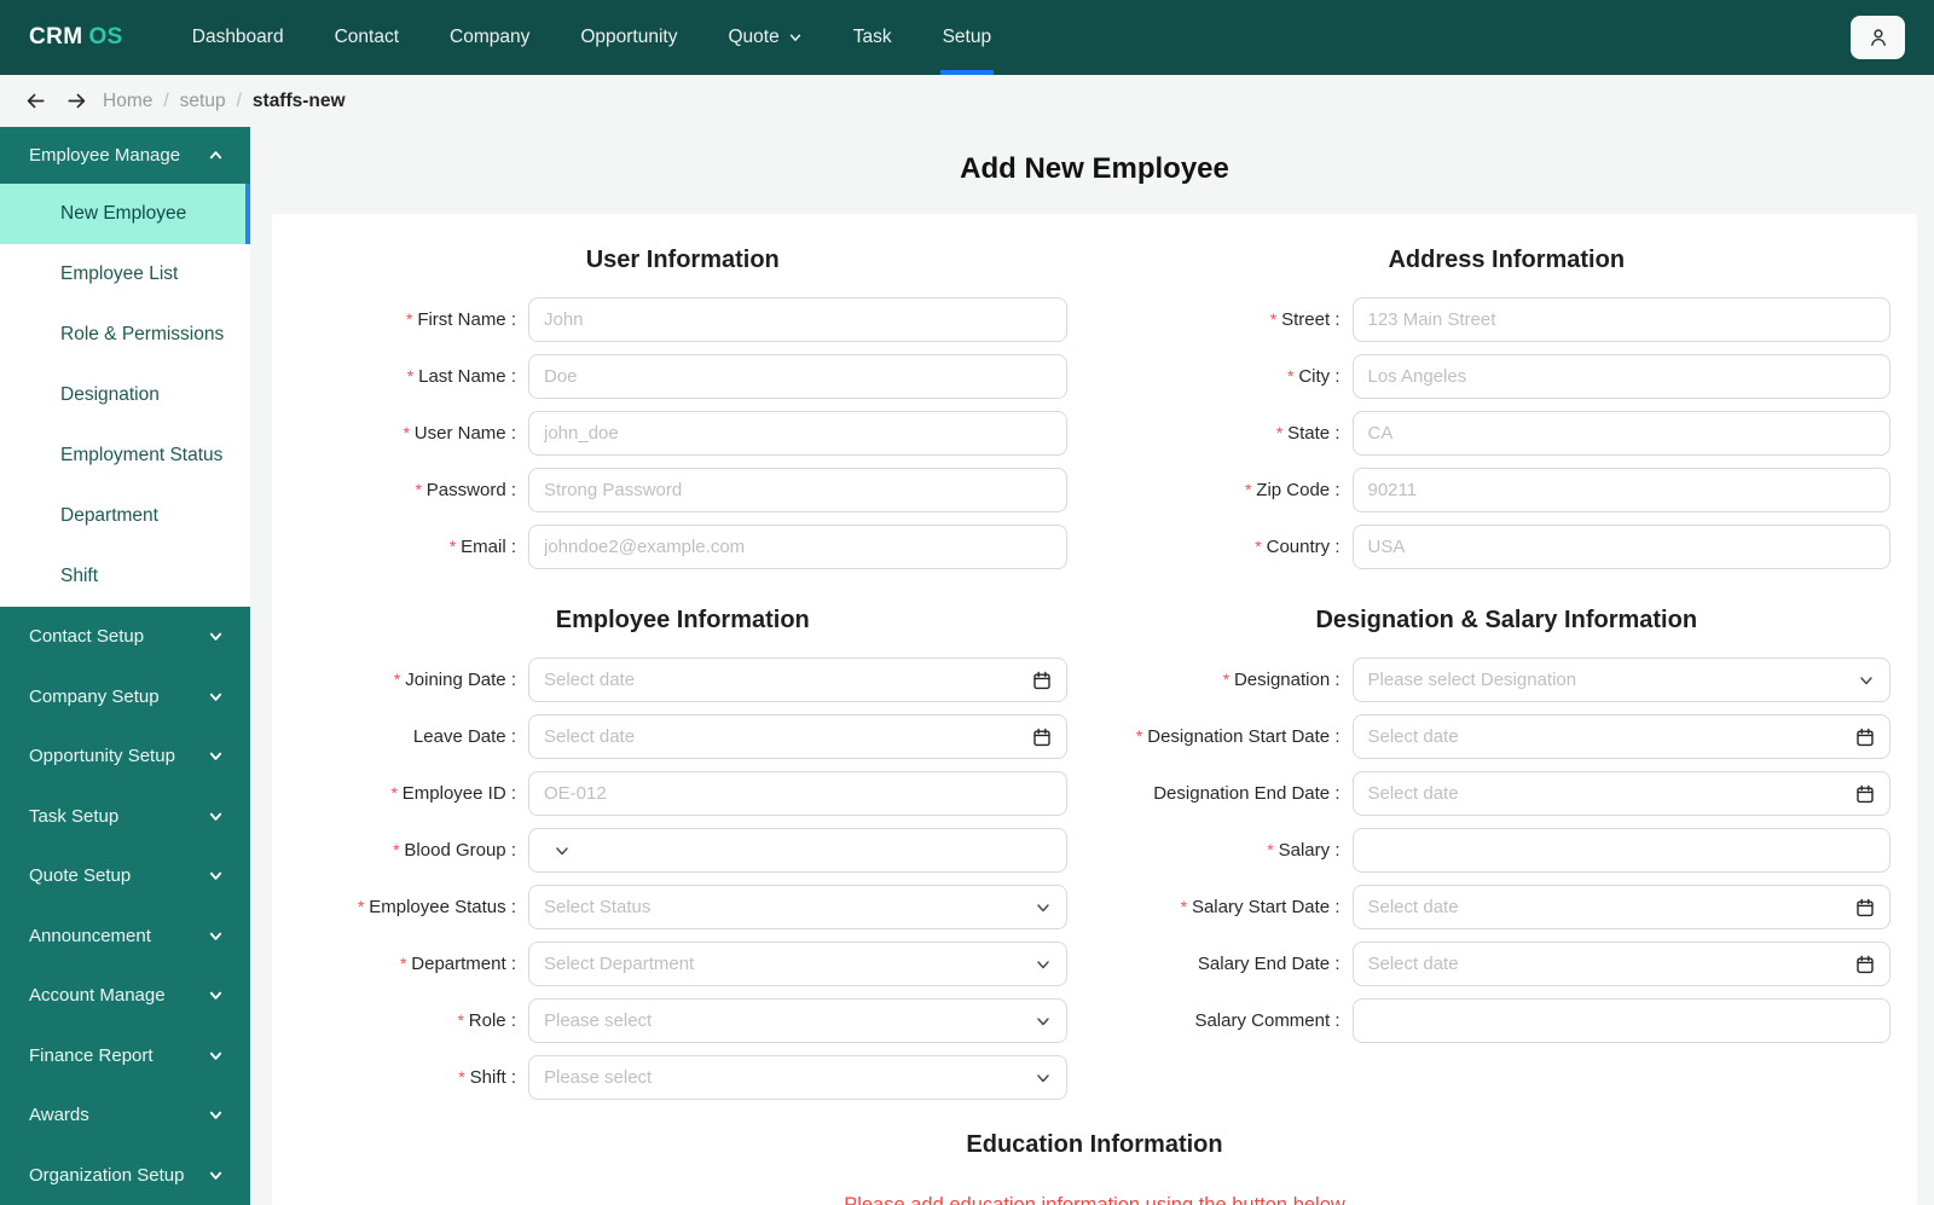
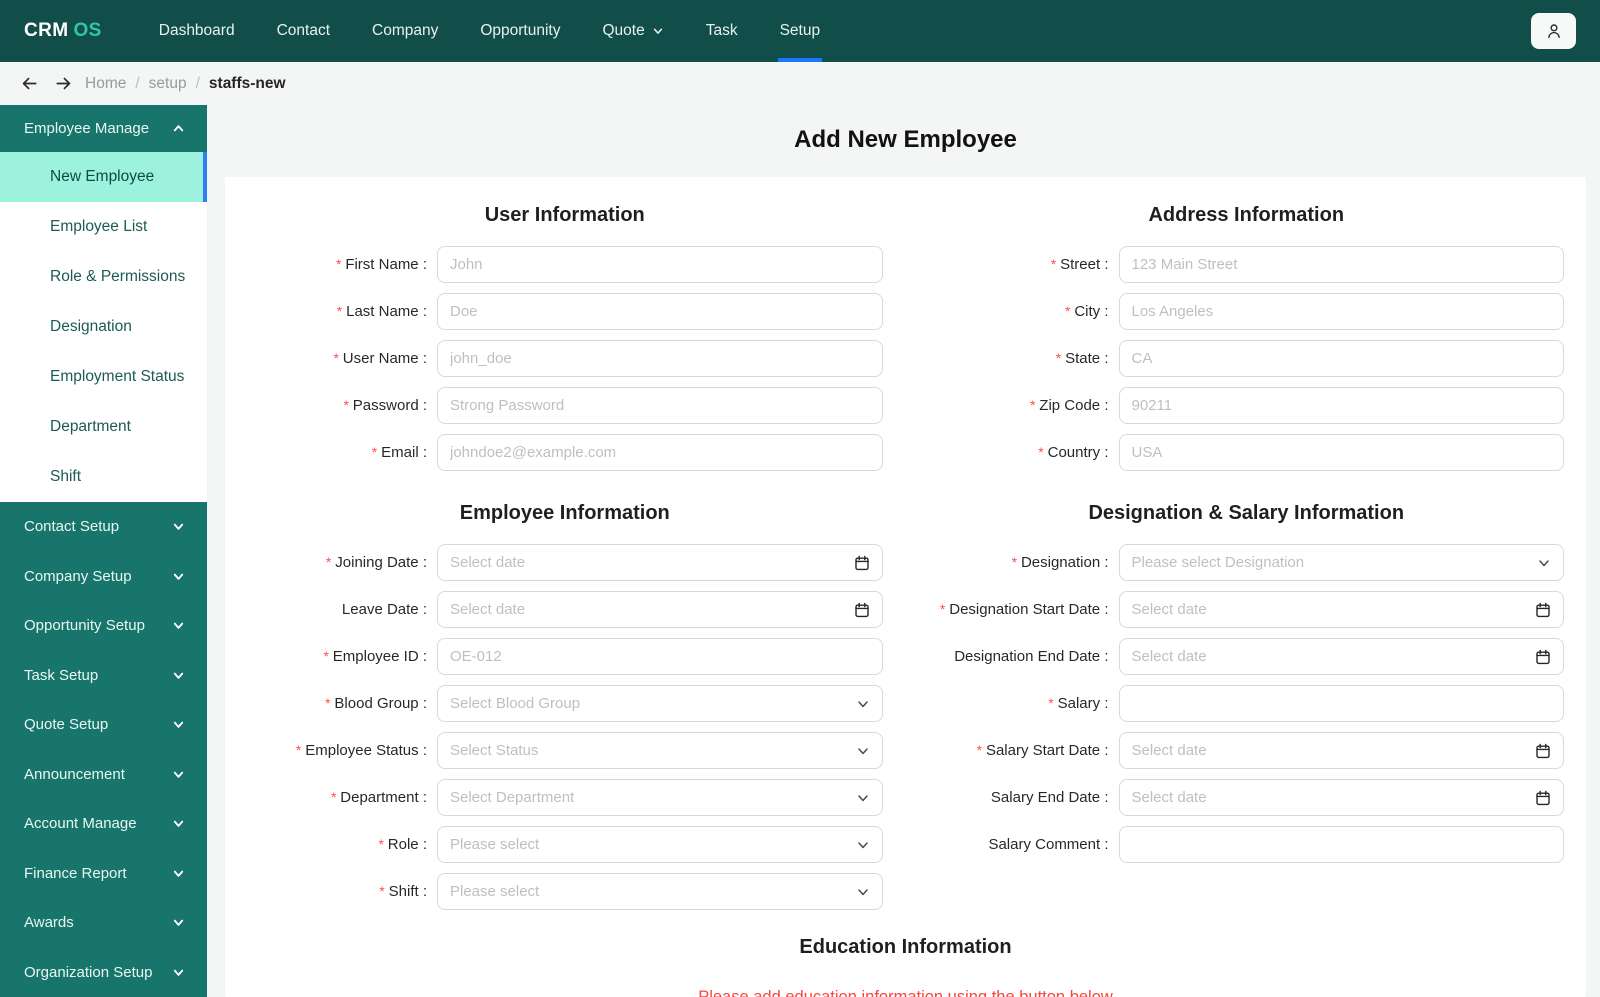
  CRM OS
  Dashboard
  Contact
  Company
  Opportunity
  Quote
  Task
  Setup
  Home
  /
  setup
  /
  staffs-new
  Employee Manage
  New Employee
  Employee List
  Role & Permissions
  Designation
  Employment Status
  Department
  Shift
  Contact Setup
  Company Setup
  Opportunity Setup
  Task Setup
  Quote Setup
  Announcement
  Account Manage
  Finance Report
  Awards
  Organization Setup
  Add New Employee
  User Information
  First Name
  John
  Last Name
  Doe
  User Name
  john_doe
  Password
  Strong Password
  Email
  johndoe2@example.com
  Address Information
  Street
  123 Main Street
  City
  Los Angeles
  State
  CA
  Zip Code
  90211
  Country
  USA
  Employee Information
  Joining Date
  Select date
  Leave Date
  Select date
  Employee ID
  OE-012
  Blood Group
+ Select Blood Group
  Employee Status
  Select Status
  Department
  Select Department
  Role
  Please select
  Shift
  Please select
  Designation & Salary Information
  Designation
  Please select Designation
  Designation Start Date
  Select date
  Designation End Date
  Select date
  Salary
  Salary Start Date
  Select date
  Salary End Date
  Select date
  Salary Comment
  Education Information
